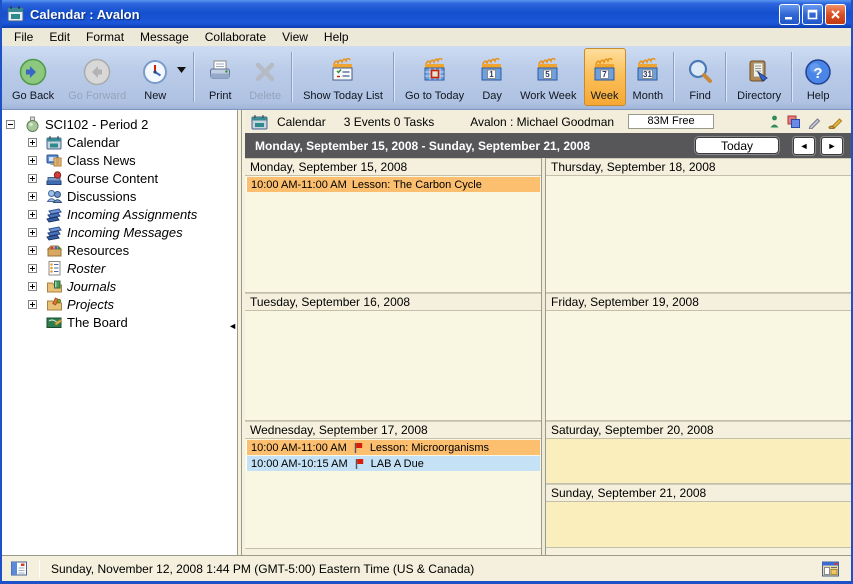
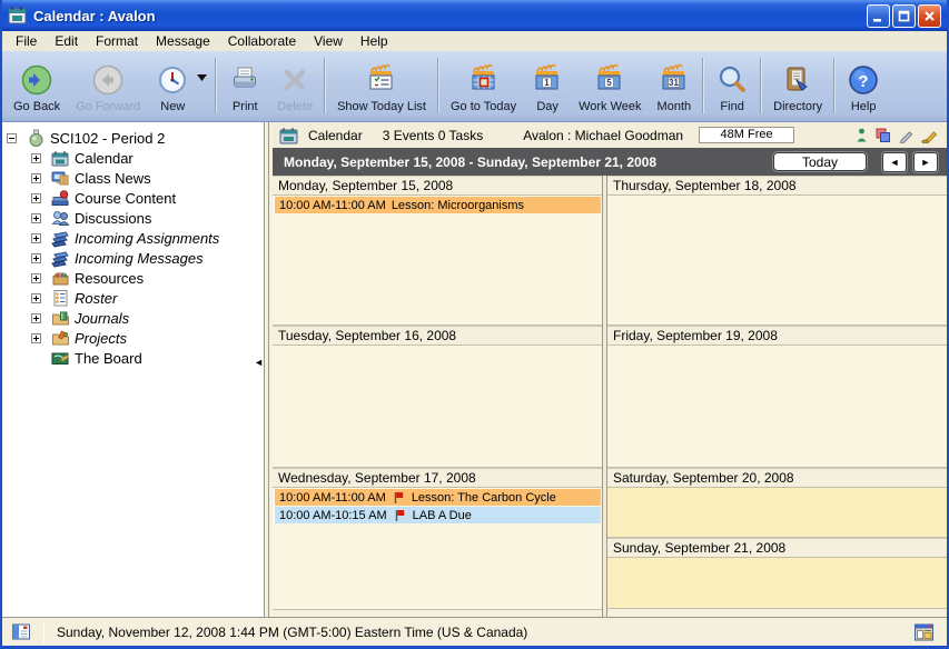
  Calendar : Avalon
  File
  Edit
  Format
  Message
  Collaborate
  View
  Help
  Go Back
  Go Forward
  New
  Print
  Delete
  Show Today List
  Go to Today
  1
  Day
  5
  Work Week
- 7
- Week
  31
  Month
  Find
  Directory
  ?
  Help
  SCI102 - Period 2
  Calendar
  Class News
  Course Content
  Discussions
  Incoming Assignments
  Incoming Messages
  Resources
  Roster
  Journals
  Projects
  The Board
  ◄
  Calendar
  3 Events 0 Tasks
  Avalon : Michael Goodman
- 83M Free
+ 48M Free
  Monday, September 15, 2008 - Sunday, September 21, 2008
  Today
  ◄
  ►
  Monday, September 15, 2008
  10:00 AM-11:00 AM
- Lesson: The Carbon Cycle
+ Lesson: Microorganisms
  Tuesday, September 16, 2008
  Wednesday, September 17, 2008
  10:00 AM-11:00 AM
- Lesson: Microorganisms
+ Lesson: The Carbon Cycle
  10:00 AM-10:15 AM
  LAB A Due
  Thursday, September 18, 2008
  Friday, September 19, 2008
  Saturday, September 20, 2008
  Sunday, September 21, 2008
  Sunday, November 12, 2008 1:44 PM (GMT-5:00) Eastern Time (US & Canada)
